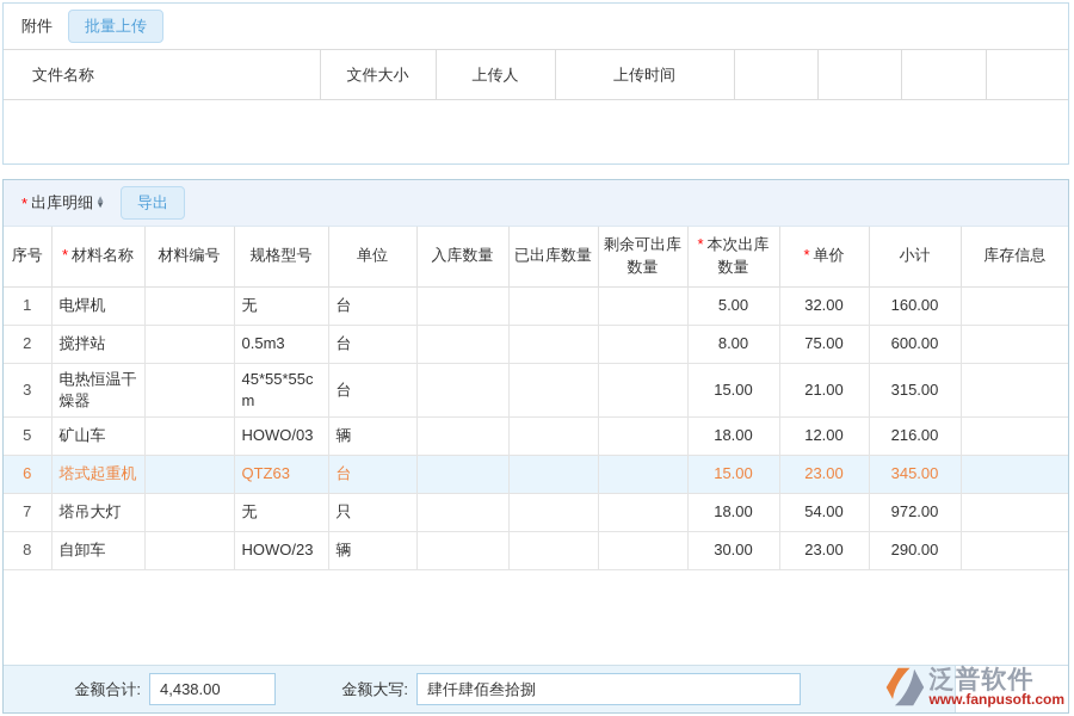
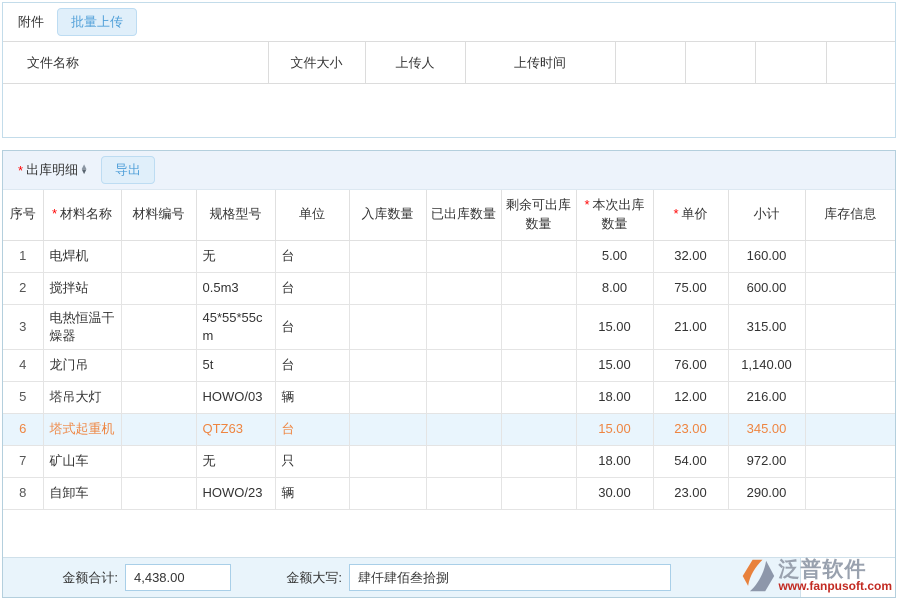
  附件
  批量上传
  文件名称	文件大小	上传人	上传时间
  *
  出库明细
  ▲
  ▼
  导出
  序号	* 材料名称	材料编号	规格型号	单位	入库数量	已出库数量	剩余可出库数量	* 本次出库数量	* 单价	小计	库存信息
  1	电焊机		无	台				5.00	32.00	160.00
  2	搅拌站		0.5m3	台				8.00	75.00	600.00
  3	电热恒温干燥器		45*55*55cm	台				15.00	21.00	315.00
+ 4	龙门吊		5t	台				15.00	76.00	1,140.00
- 5	矿山车		HOWO/03	辆				18.00	12.00	216.00
+ 5	塔吊大灯		HOWO/03	辆				18.00	12.00	216.00
  6	塔式起重机		QTZ63	台				15.00	23.00	345.00
- 7	塔吊大灯		无	只				18.00	54.00	972.00
+ 7	矿山车		无	只				18.00	54.00	972.00
  8	自卸车		HOWO/23	辆				30.00	23.00	290.00
  金额合计:
  4,438.00
  金额大写:
  肆仟肆佰叁拾捌
  泛普软件
  www.fanpusoft.com
